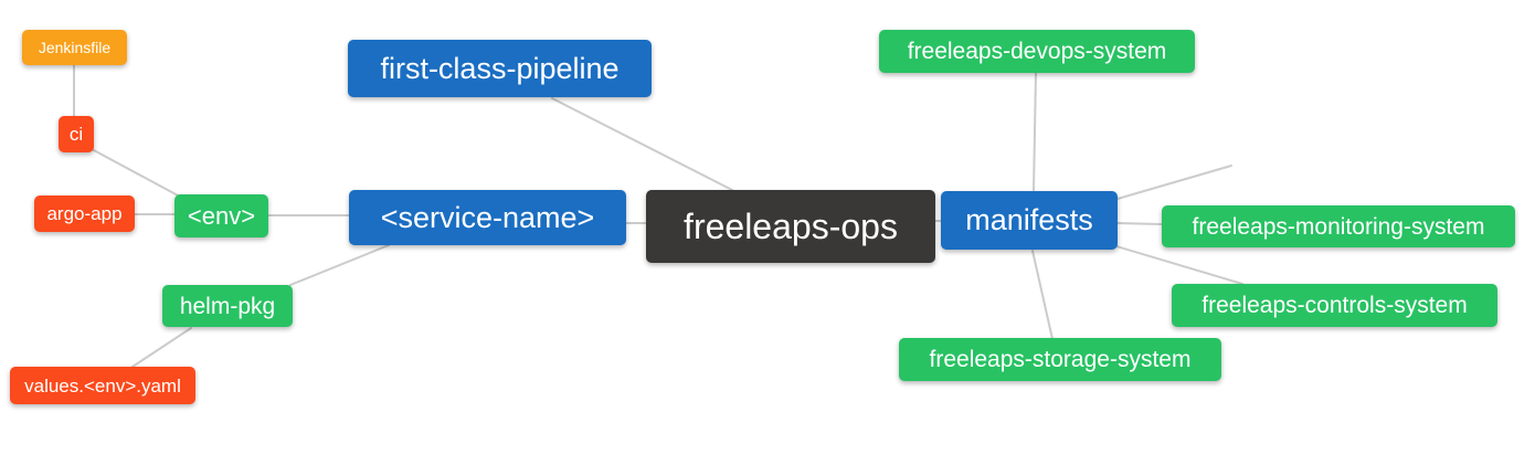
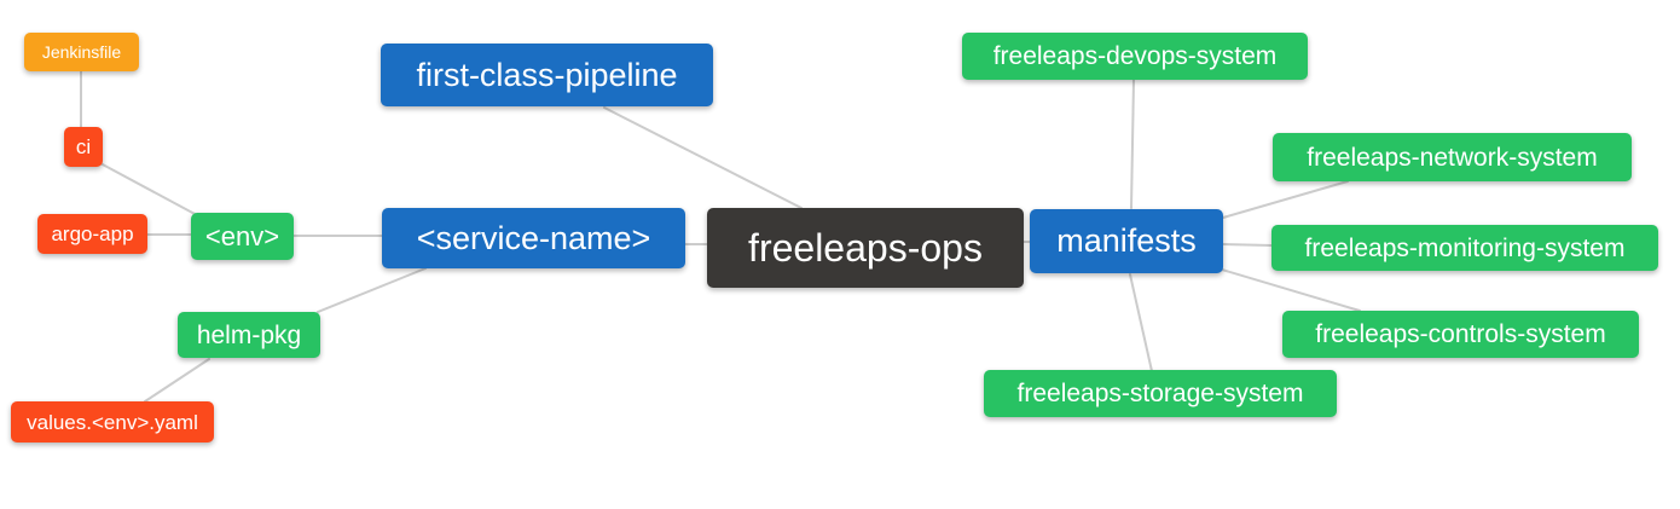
  Jenkinsfile
  ci
  argo-app
  <env>
  helm-pkg
  values.<env>.yaml
  first-class-pipeline
  <service-name>
  freeleaps-ops
  manifests
  freeleaps-devops-system
+ freeleaps-network-system
  freeleaps-monitoring-system
  freeleaps-controls-system
  freeleaps-storage-system
